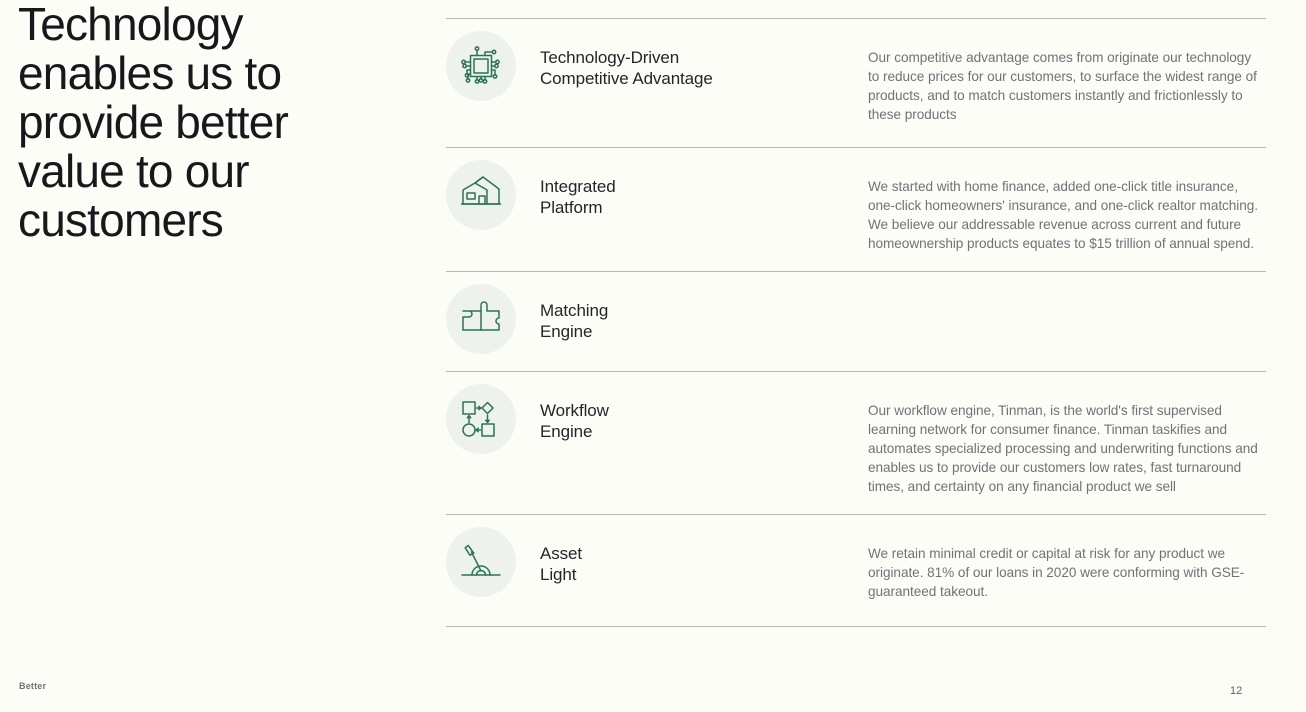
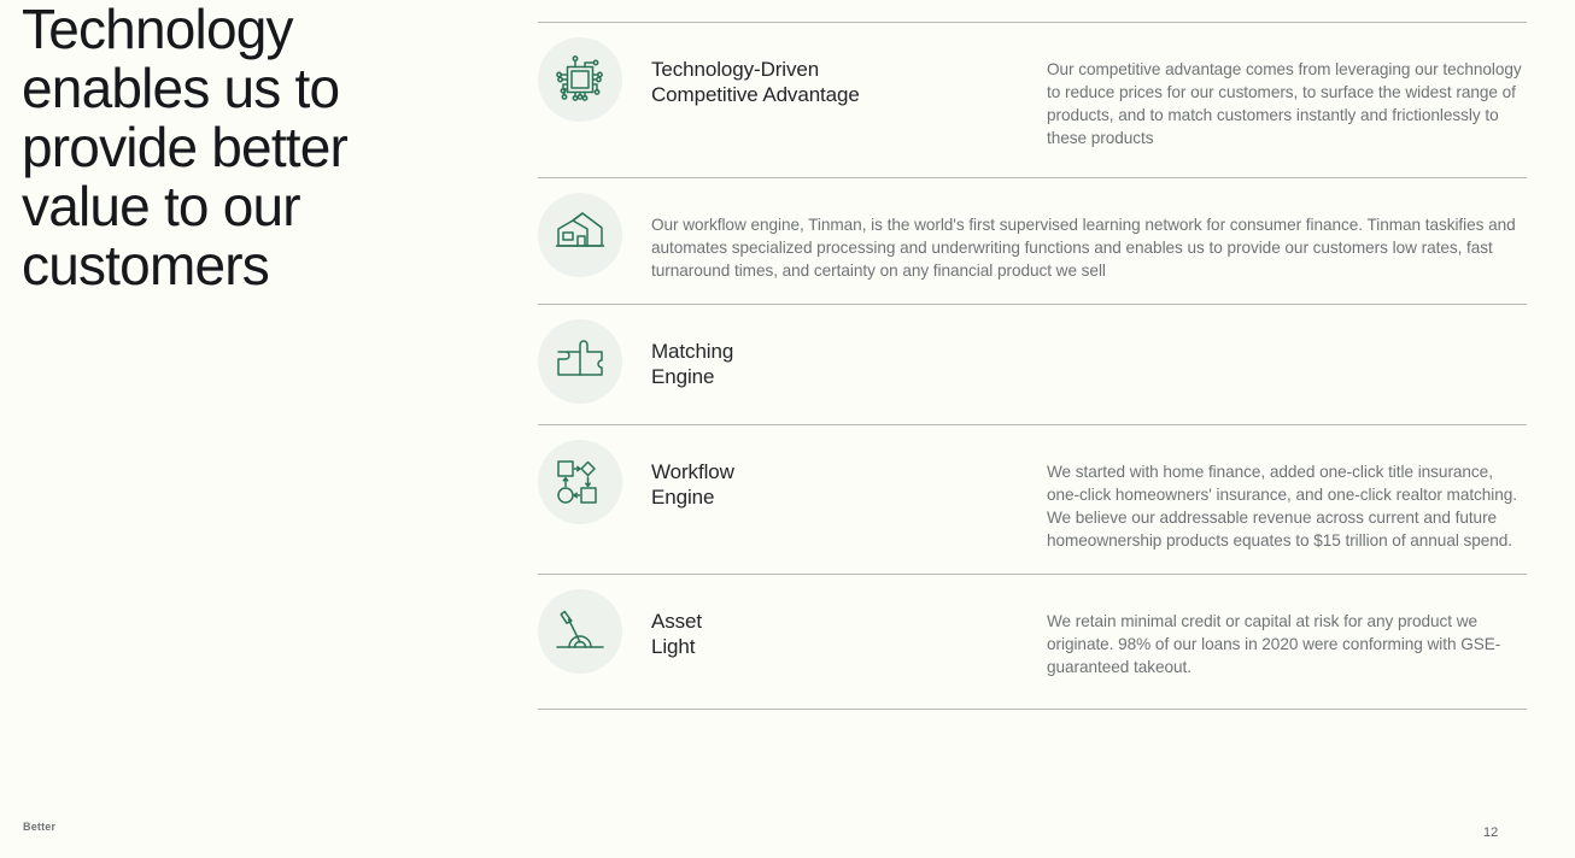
  Technology
  enables us to
  provide better
  value to our
  customers
  Technology-Driven
  Competitive Advantage
- Our competitive advantage comes from originate our technology to reduce prices for our customers, to surface the widest range of products, and to match customers instantly and frictionlessly to these products
+ Our competitive advantage comes from leveraging our technology to reduce prices for our customers, to surface the widest range of products, and to match customers instantly and frictionlessly to these products
- Integrated
- Platform
- We started with home finance, added one-click title insurance, one-click homeowners' insurance, and one-click realtor matching. We believe our addressable revenue across current and future homeownership products equates to $15 trillion of annual spend.
+ Our workflow engine, Tinman, is the world's first supervised learning network for consumer finance. Tinman taskifies and automates specialized processing and underwriting functions and enables us to provide our customers low rates, fast turnaround times, and certainty on any financial product we sell
  Matching
  Engine
  Workflow
  Engine
- Our workflow engine, Tinman, is the world's first supervised learning network for consumer finance. Tinman taskifies and automates specialized processing and underwriting functions and enables us to provide our customers low rates, fast turnaround times, and certainty on any financial product we sell
+ We started with home finance, added one-click title insurance, one-click homeowners' insurance, and one-click realtor matching. We believe our addressable revenue across current and future homeownership products equates to $15 trillion of annual spend.
  Asset
  Light
- We retain minimal credit or capital at risk for any product we originate. 81% of our loans in 2020 were conforming with GSE-guaranteed takeout.
+ We retain minimal credit or capital at risk for any product we originate. 98% of our loans in 2020 were conforming with GSE-guaranteed takeout.
  Better
  12
